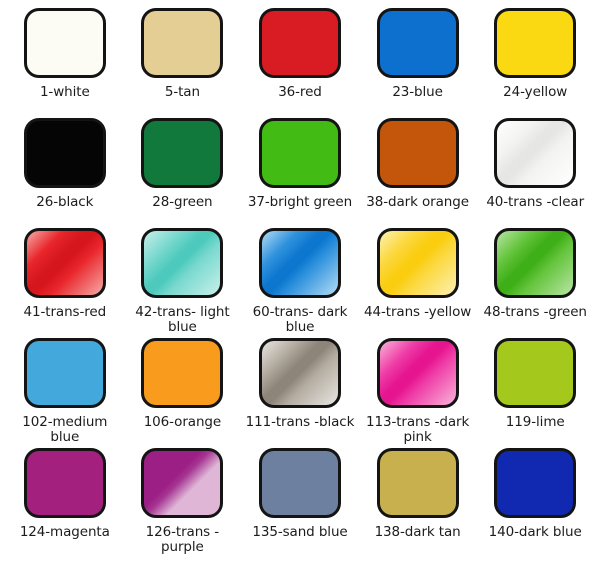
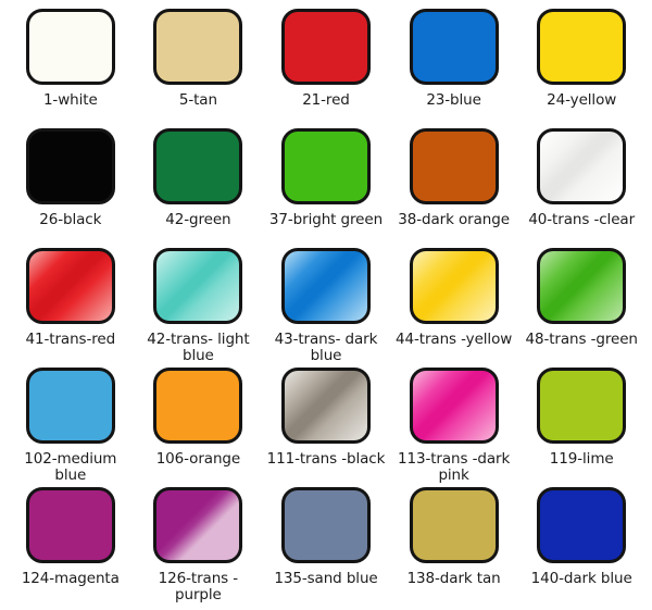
  1-white
  5-tan
- 36-red
+ 21-red
  23-blue
  24-yellow
  26-black
- 28-green
+ 42-green
  37-bright green
  38-dark orange
  40-trans -clear
  41-trans-red
  42-trans- light blue
- 60-trans- dark blue
+ 43-trans- dark blue
  44-trans -yellow
  48-trans -green
  102-medium blue
  106-orange
  111-trans -black
  113-trans -dark pink
  119-lime
  124-magenta
  126-trans -purple
  135-sand blue
  138-dark tan
  140-dark blue
